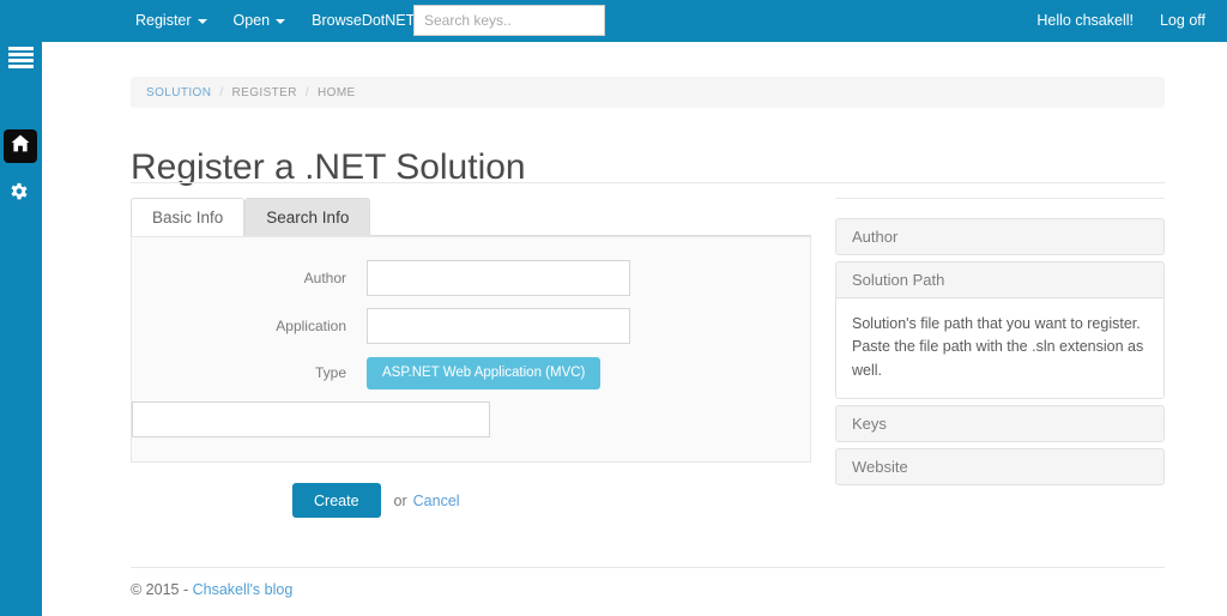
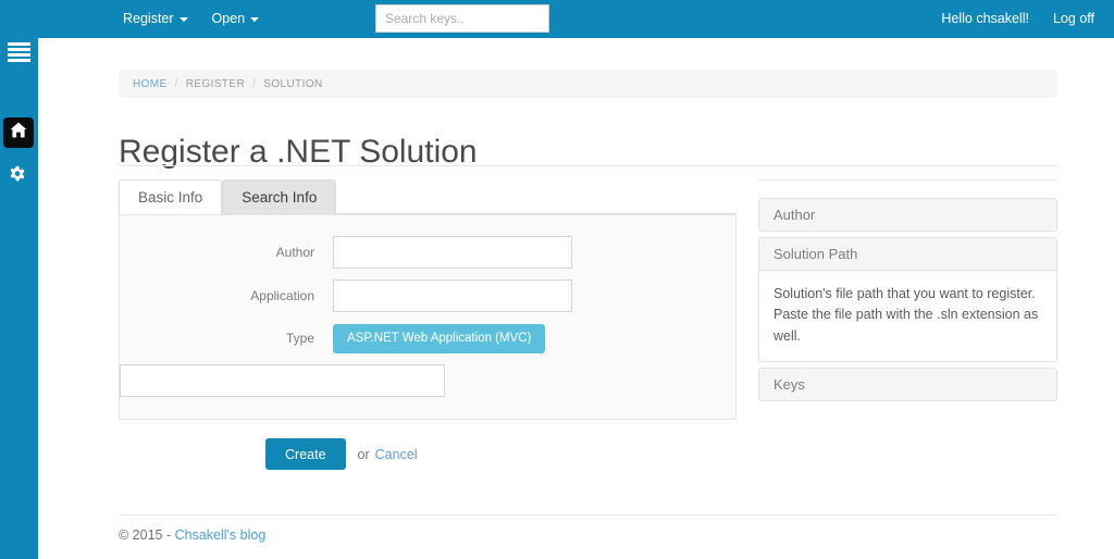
  Register
  Open
- BrowseDotNET
  Search keys..
  Hello chsakell!
  Log off
- SOLUTION
+ HOME
  /
  REGISTER
  /
- HOME
+ SOLUTION
  Register a .NET Solution
  Basic Info
  Search Info
  Author
  Application
  Type
  ASP.NET Web Application (MVC)
  Create
  or
  Cancel
  Author
  Solution Path
  Solution's file path that you want to register. Paste the file path with the .sln extension as well.
  Keys
- Website
  © 2015 - Chsakell's blog
